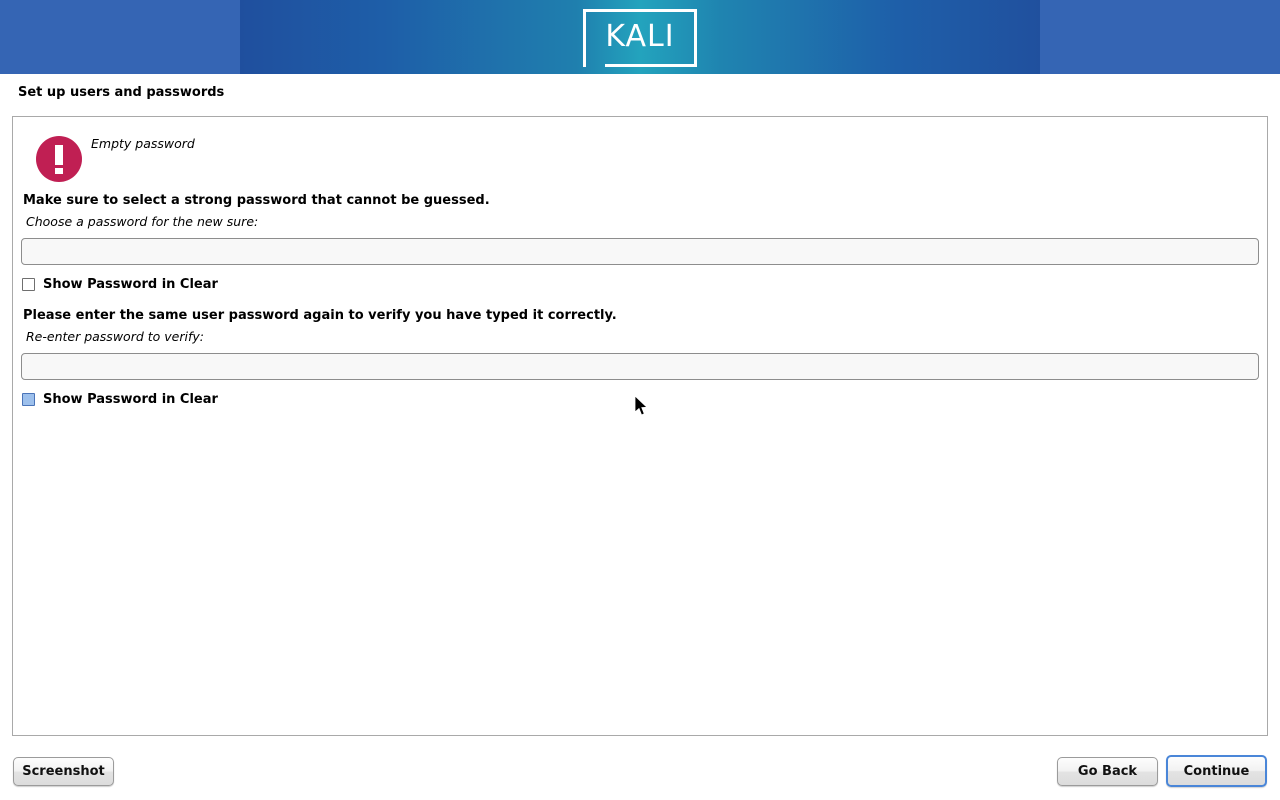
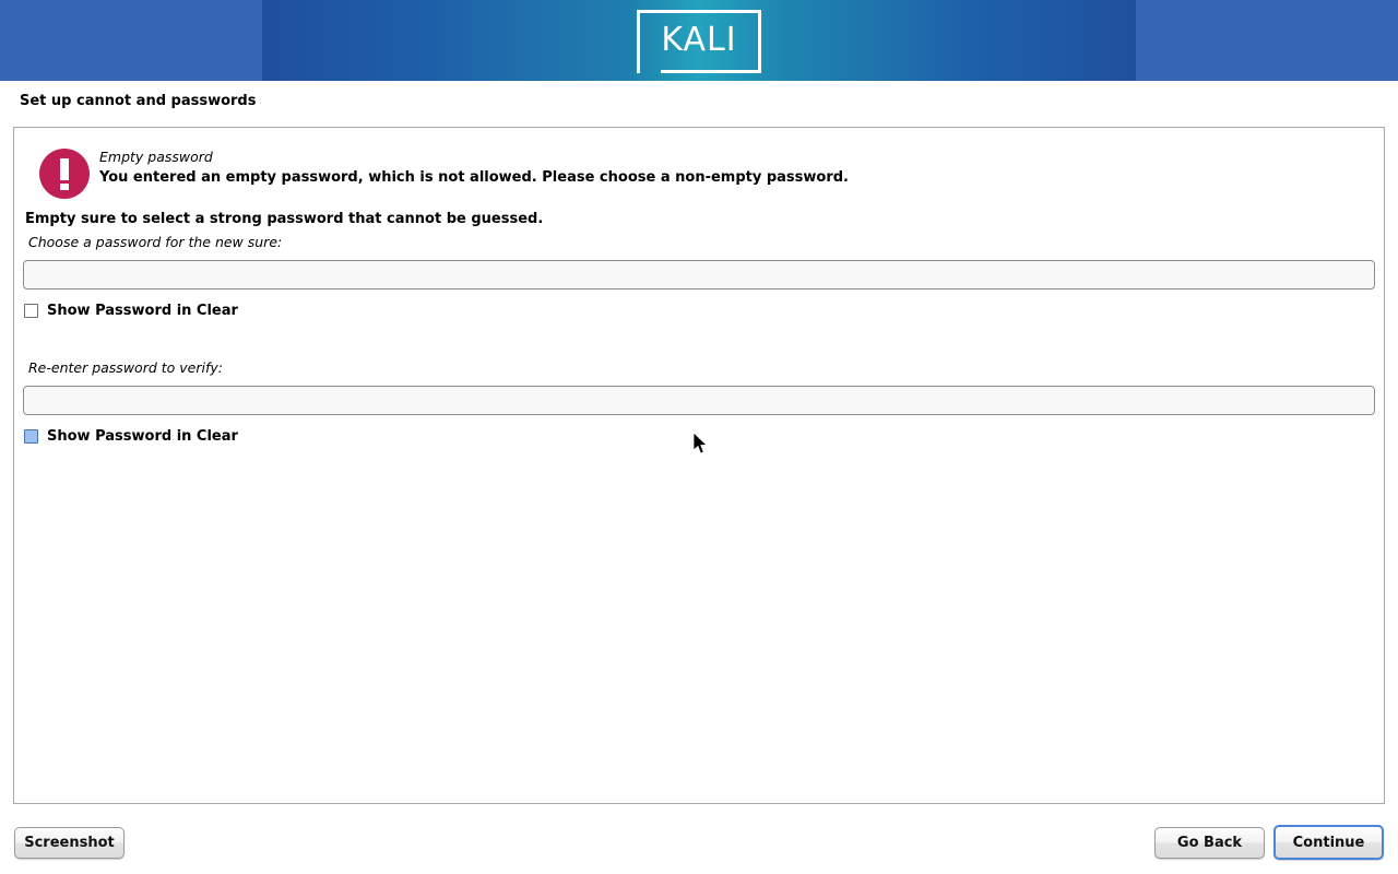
  KALI
- Set up users and passwords
+ Set up cannot and passwords
  Empty password
+ You entered an empty password, which is not allowed. Please choose a non-empty password.
- Make sure to select a strong password that cannot be guessed.
+ Empty sure to select a strong password that cannot be guessed.
  Choose a password for the new sure:
  Show Password in Clear
- Please enter the same user password again to verify you have typed it correctly.
  Re-enter password to verify:
  Show Password in Clear
  Screenshot
  Go Back
  Continue
